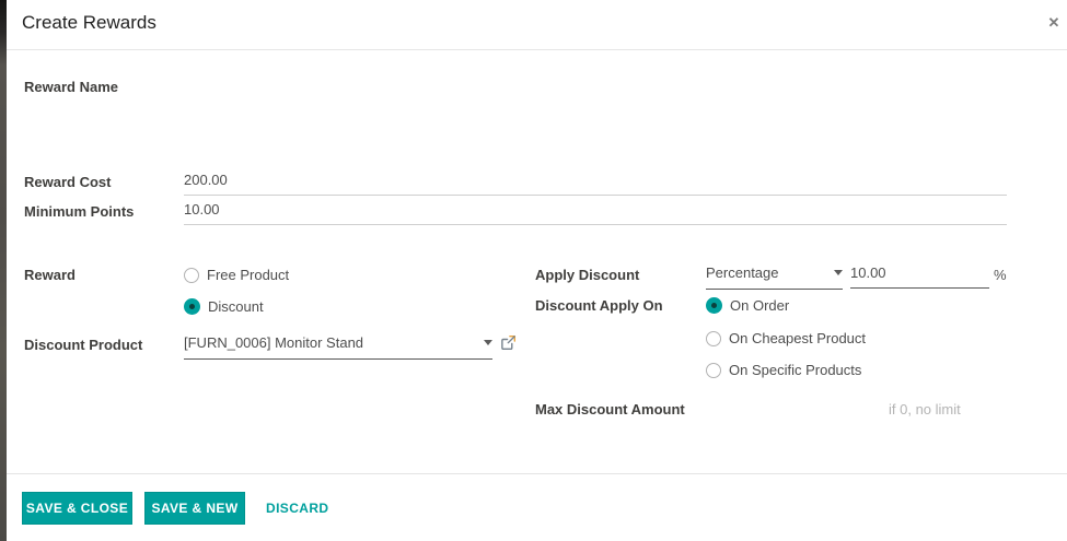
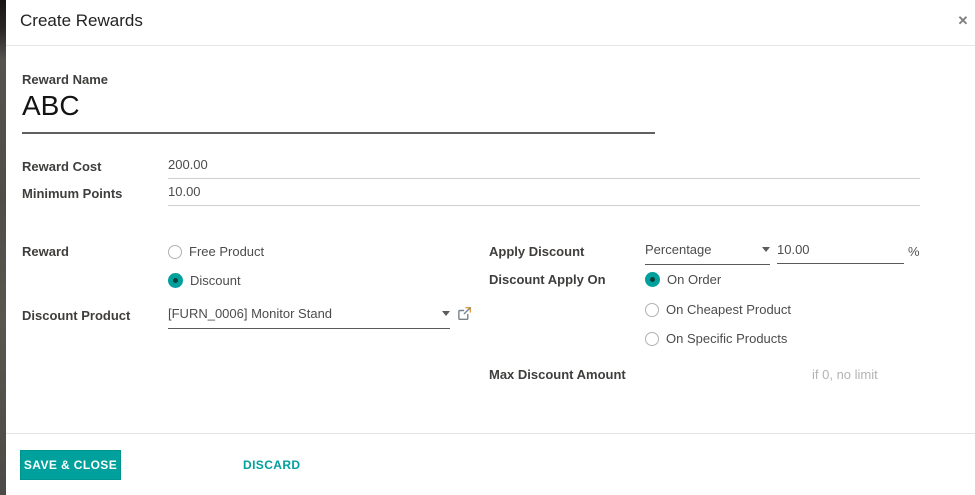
  Create Rewards
  ✕
  Reward Name
+ ABC
  Reward Cost
  200.00
  Minimum Points
  10.00
  Reward
  Free Product
  Discount
  Discount Product
  [FURN_0006] Monitor Stand
  Apply Discount
  Percentage
  10.00
  %
  Discount Apply On
  On Order
  On Cheapest Product
  On Specific Products
  Max Discount Amount
  if 0, no limit
  SAVE & CLOSE
- SAVE & NEW
  DISCARD
